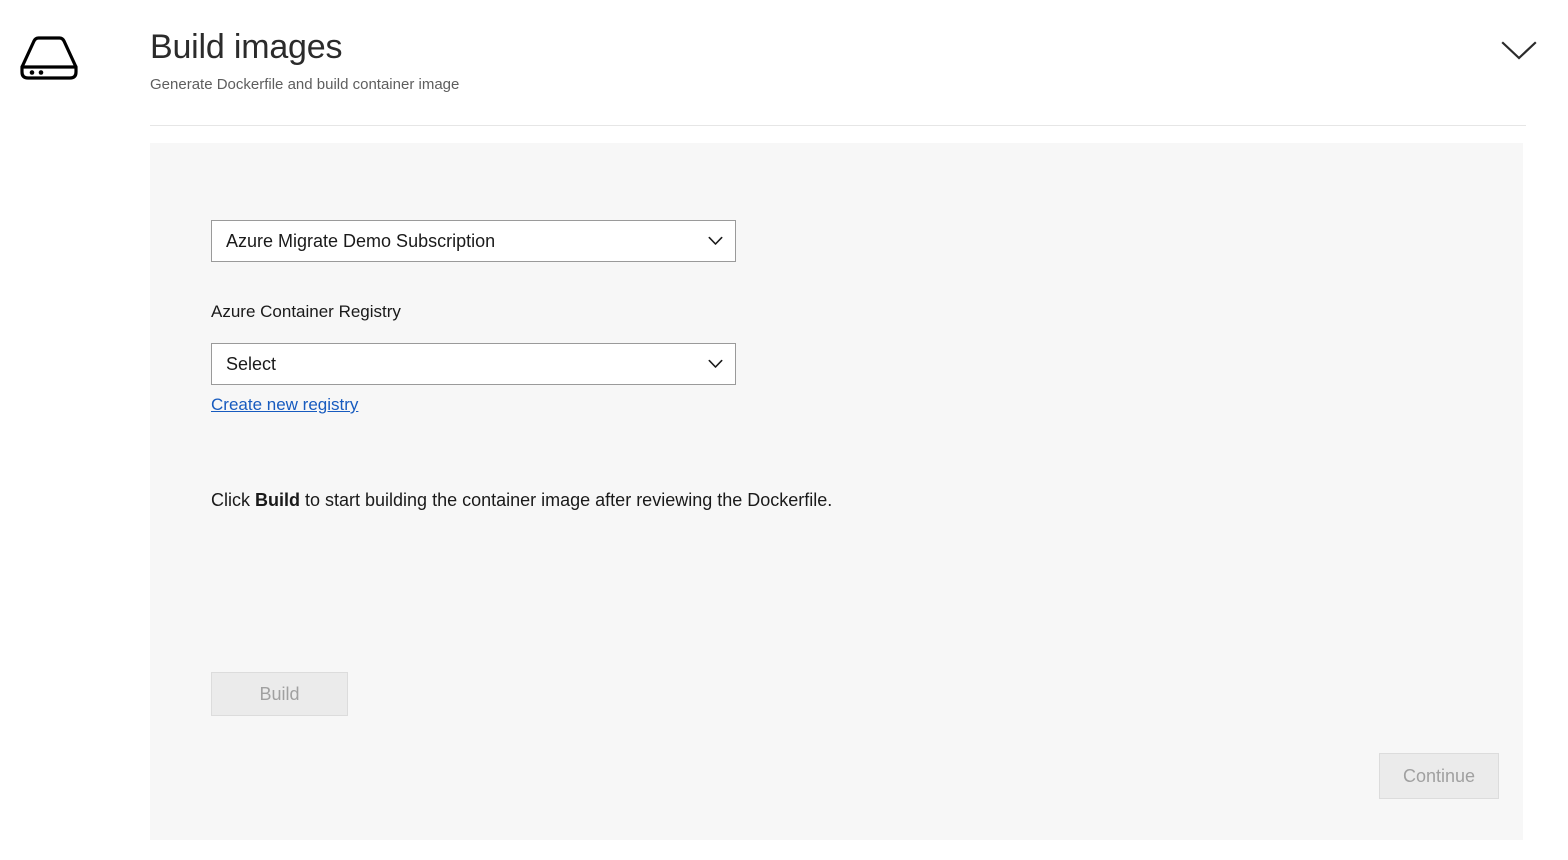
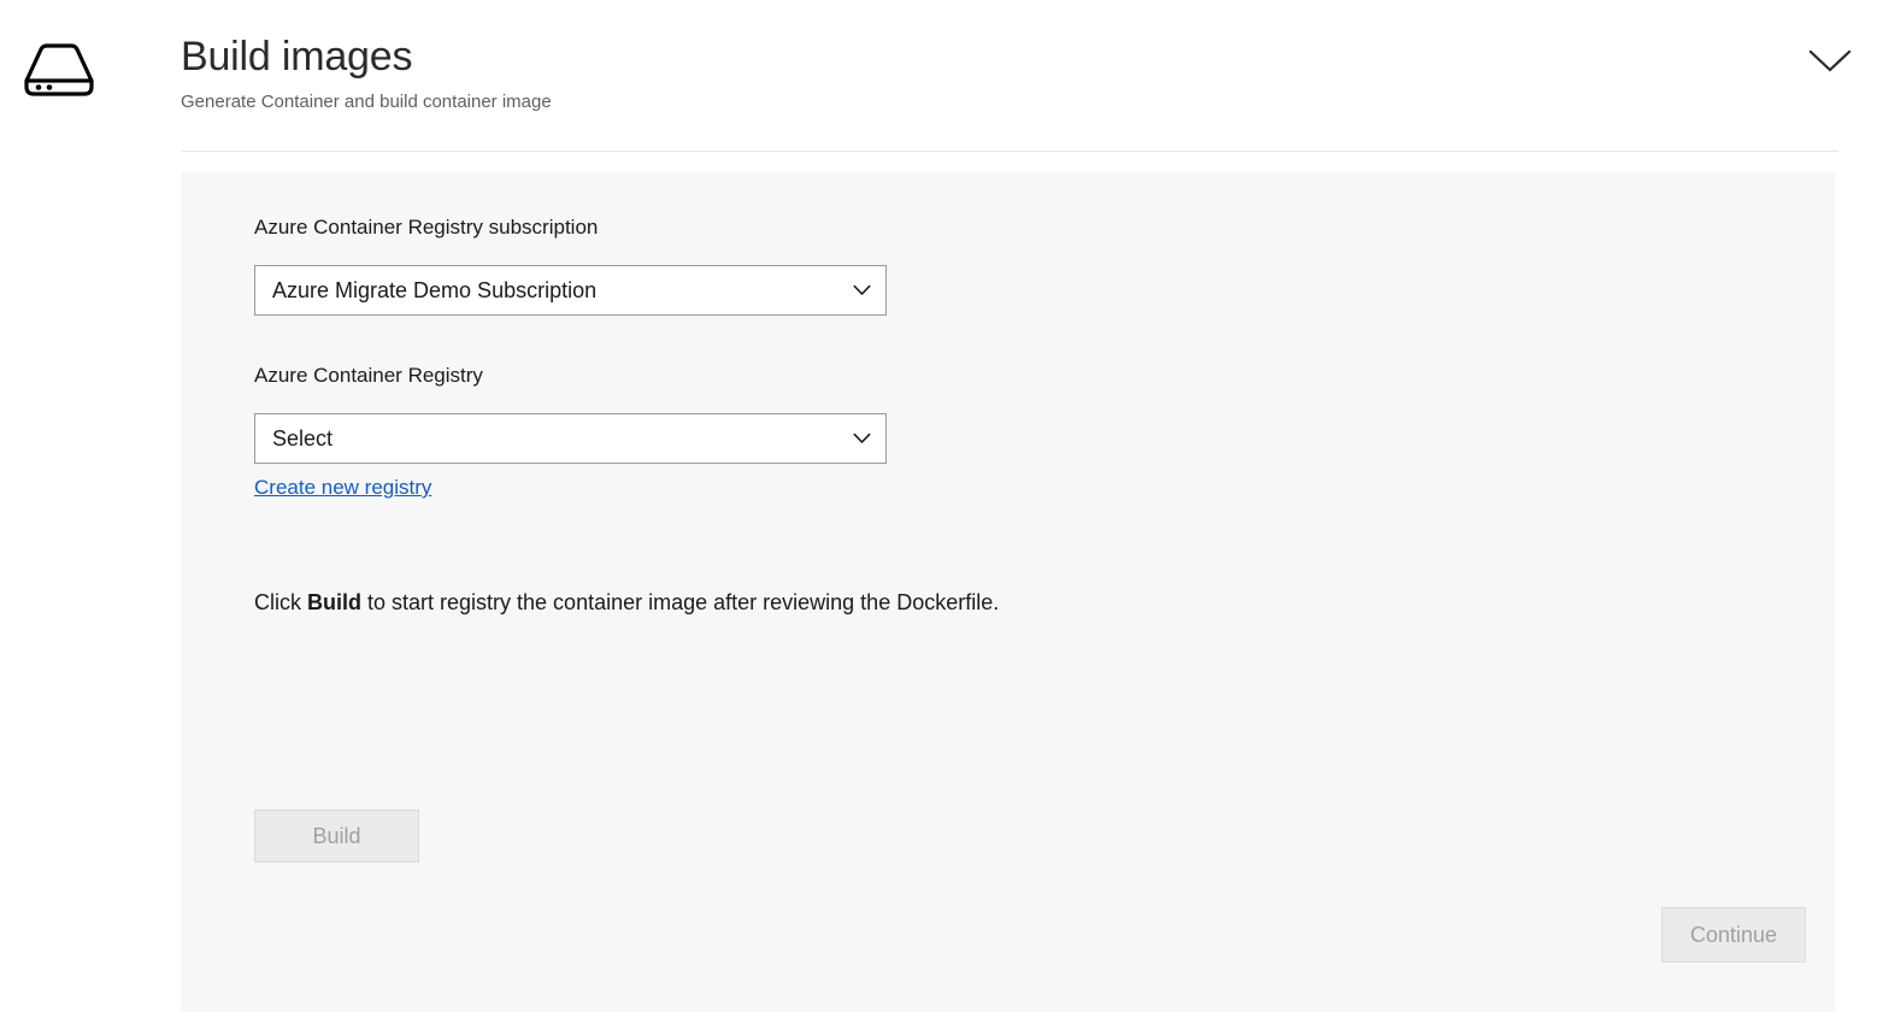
  Build images
- Generate Dockerfile and build container image
+ Generate Container and build container image
+ Azure Container Registry subscription
  Azure Migrate Demo Subscription
  Azure Container Registry
  Select
  Create new registry
- Click Build to start building the container image after reviewing the Dockerfile.
+ Click Build to start registry the container image after reviewing the Dockerfile.
  Build
  Continue
